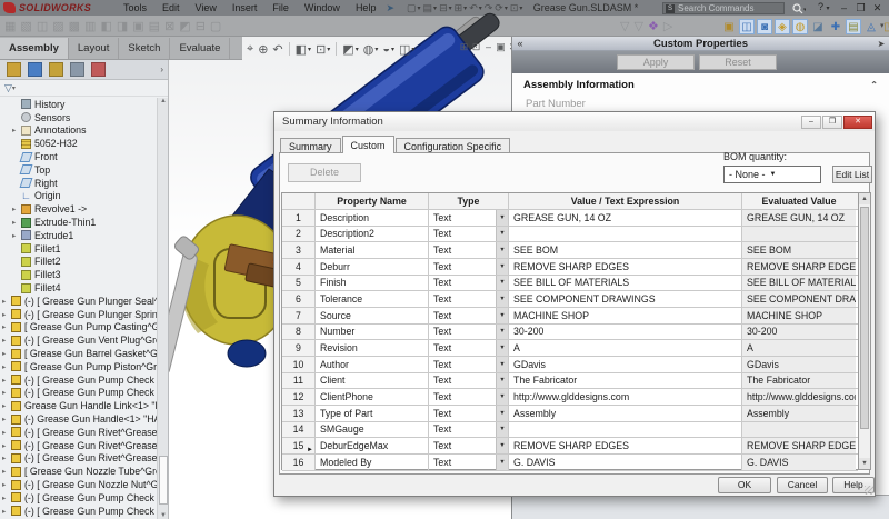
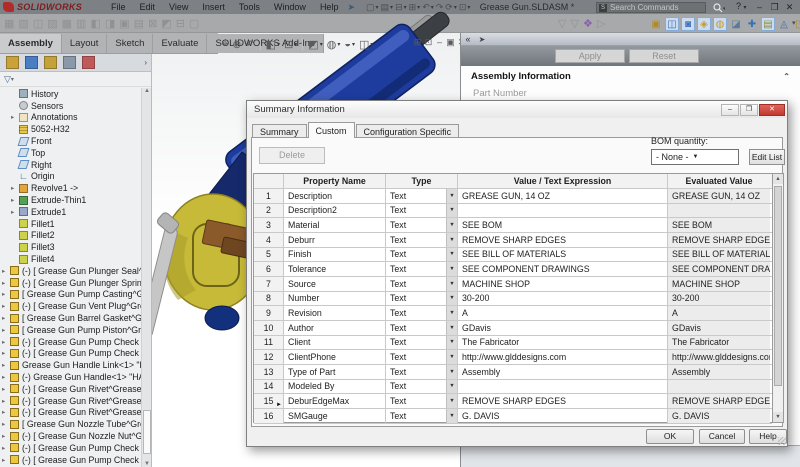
  SOLIDWORKS
- Tools
+ File
  Edit
  View
  Insert
- File
+ Tools
  Window
  Help
  ➤
  ▢
  ▤
  ⊟
  ⊞
  ↶
  ↷
  ⟳
  ⊡
  Grease Gun.SLDASM *
  Search Commands
  –
  ❐
  ✕
  ▩
  ◧
  ◨
  ▣
  ⊠
  ◩
  ❖
  ▣
  ◫
  ◙
  ◈
  ◍
  ◪
  ✚
  ▤
  ◬
  Assembly
  Layout
  Sketch
  Evaluate
+ SOLIDWORKS Add-Ins
  ⌖
  ⊕
  ↶
  ◧
  ⊡
  ◩
  ◍
  ◒
  ◫
  ⊞
  ⊡
  –
  ▣
  ›
  ▽
  History
  Sensors
  Annotations
  5052-H32
  Front
  Top
  Right
  ∟
  Origin
  Revolve1 ->
  Extrude-Thin1
  Extrude1
  Fillet1
  Fillet2
  Fillet3
  Fillet4
  (-) [ Grease Gun Plunger Seal
  (-) [ Grease Gun Plunger Sprin
  [ Grease Gun Pump Casting^
  (-) [ Grease Gun Vent Plug^Gr
  [ Grease Gun Barrel Gasket^G
  [ Grease Gun Pump Piston^Gr
  (-) [ Grease Gun Pump Check
  (-) [ Grease Gun Pump Check
  Grease Gun Handle Link<1> "
  (-) Grease Gun Handle<1> "H
  (-) [ Grease Gun Rivet^Grease
  (-) [ Grease Gun Rivet^Grease
  (-) [ Grease Gun Rivet^Grease
  [ Grease Gun Nozzle Tube^Gr
  (-) [ Grease Gun Nozzle Nut^G
  (-) [ Grease Gun Pump Check
  (-) [ Grease Gun Pump Check
  «
- Custom Properties
  ➤
  Apply
  Reset
  Assembly Information
  ⌃
  Part Number
  Summary Information
  Summary
  Custom
  Configuration Specific
  Delete
  BOM quantity:
  - None -
  Edit List
  Property Name
  Type
  Value / Text Expression
  Evaluated Value
  1
  Description
  Text
  GREASE GUN, 14 OZ
  GREASE GUN, 14 OZ
  2
  Description2
  Text
  3
  Material
  Text
  SEE BOM
  SEE BOM
  4
  Deburr
  Text
  REMOVE SHARP EDGES
  REMOVE SHARP EDGE
  5
  Finish
  Text
  SEE BILL OF MATERIALS
  SEE BILL OF MATERIAL
  6
  Tolerance
  Text
  SEE COMPONENT DRAWINGS
  SEE COMPONENT DRA
  7
  Source
  Text
  MACHINE SHOP
  MACHINE SHOP
  8
  Number
  Text
  30-200
  30-200
  9
  Revision
  Text
  A
  A
  10
  Author
  Text
  GDavis
  GDavis
  11
  Client
  Text
  The Fabricator
  The Fabricator
  12
  ClientPhone
  Text
  http://www.glddesigns.com
  http://www.glddesigns.co
  13
  Type of Part
  Text
  Assembly
  Assembly
  14
- SMGauge
+ Modeled By
  Text
  15
  DeburEdgeMax
  Text
  REMOVE SHARP EDGES
  REMOVE SHARP EDGE
  16
- Modeled By
+ SMGauge
  Text
  G. DAVIS
  G. DAVIS
  OK
  Cancel
  Help
